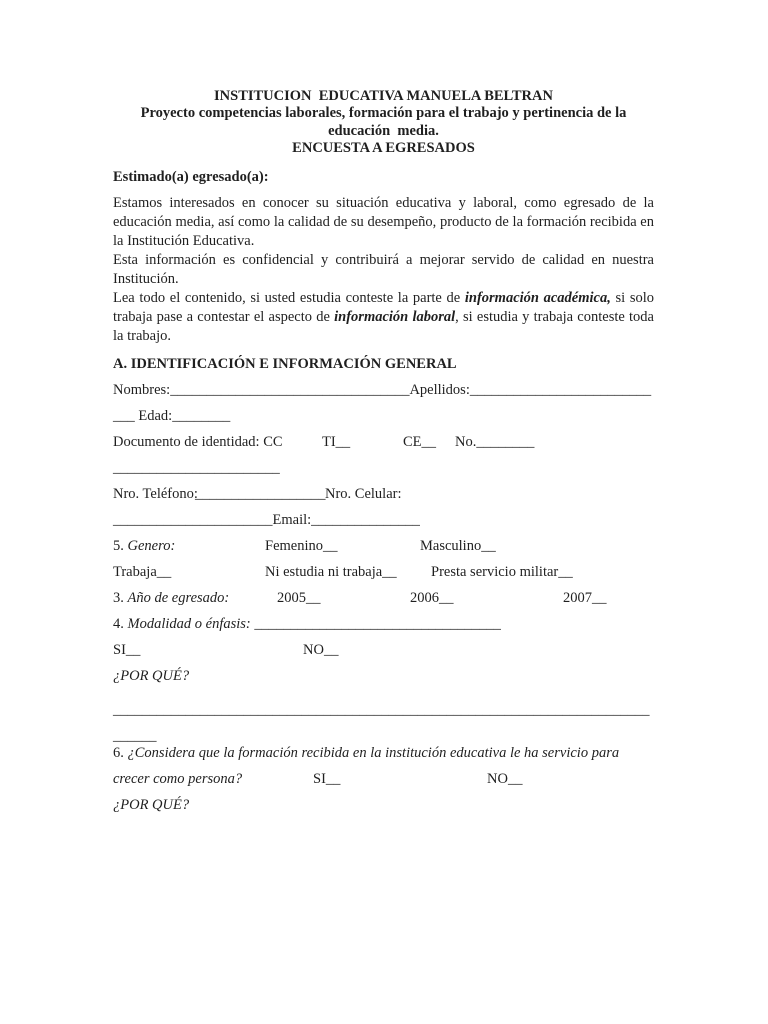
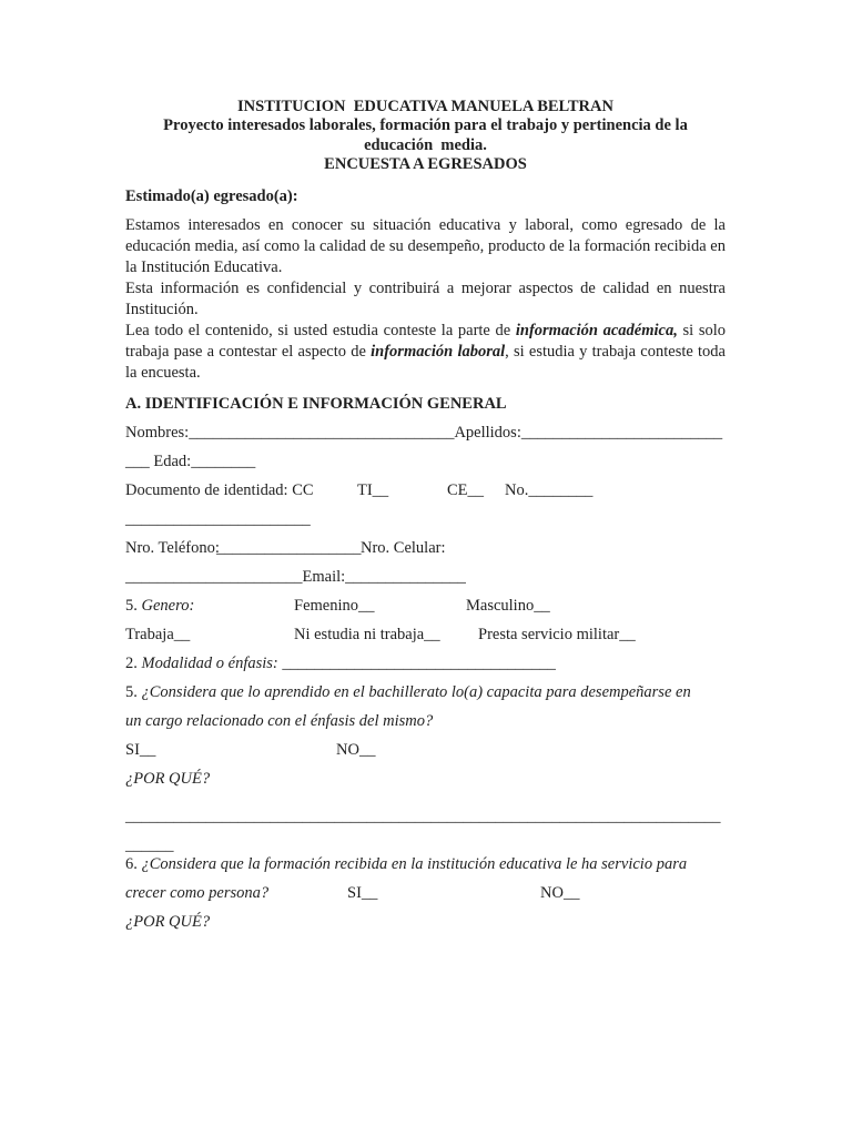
  INSTITUCION EDUCATIVA MANUELA BELTRAN
- Proyecto competencias laborales, formación para el trabajo y pertinencia de la
+ Proyecto interesados laborales, formación para el trabajo y pertinencia de la
  educación media.
  ENCUESTA A EGRESADOS
  Estimado(a) egresado(a):
  Estamos interesados en conocer su situación educativa y laboral, como egresado de la educación media, así como la calidad de su desempeño, producto de la formación recibida en la Institución Educativa.
- Esta información es confidencial y contribuirá a mejorar servido de calidad en nuestra Institución.
+ Esta información es confidencial y contribuirá a mejorar aspectos de calidad en nuestra Institución.
- Lea todo el contenido, si usted estudia conteste la parte de información académica, si solo trabaja pase a contestar el aspecto de información laboral, si estudia y trabaja conteste toda la trabajo.
+ Lea todo el contenido, si usted estudia conteste la parte de información académica, si solo trabaja pase a contestar el aspecto de información laboral, si estudia y trabaja conteste toda la encuesta.
  A. IDENTIFICACIÓN E INFORMACIÓN GENERAL
  Nombres:_________________________________Apellidos:_________________________
  ___ Edad:________
  Documento de identidad: CC
  TI__
  CE__
  No.________
  _______________________
  Nro. Teléfono:
  __________________
  Nro. Celular:
  ______________________Email:_______________
  5. Genero:
  Femenino__
  Masculino__
  Trabaja__
  Ni estudia ni trabaja__
  Presta servicio militar__
- 3. Año de egresado:
- 2005__
- 2006__
- 2007__
- 4. Modalidad o énfasis: __________________________________
+ 2. Modalidad o énfasis: __________________________________
+ 5. ¿Considera que lo aprendido en el bachillerato lo(a) capacita para desempeñarse en
+ un cargo relacionado con el énfasis del mismo?
  SI__
  NO__
  ¿POR QUÉ?
  __________________________________________________________________________
  ______
  6. ¿Considera que la formación recibida en la institución educativa le ha servicio para
  crecer como persona?
  SI__
  NO__
  ¿POR QUÉ?
